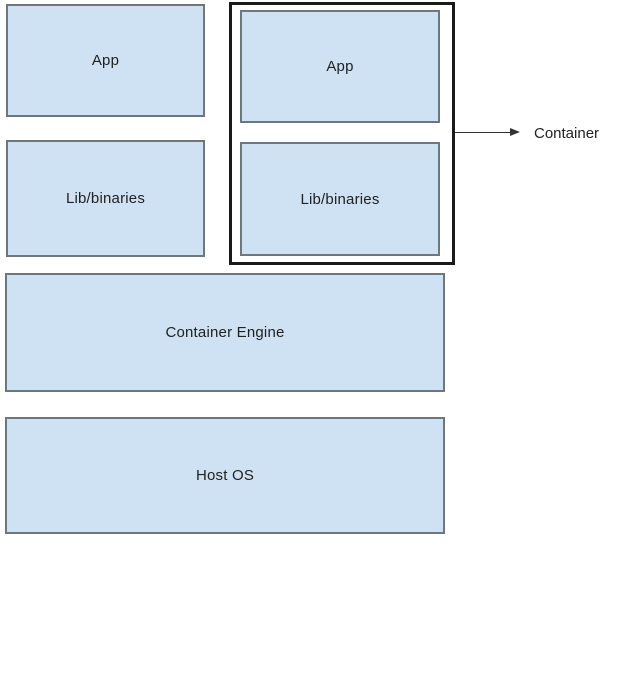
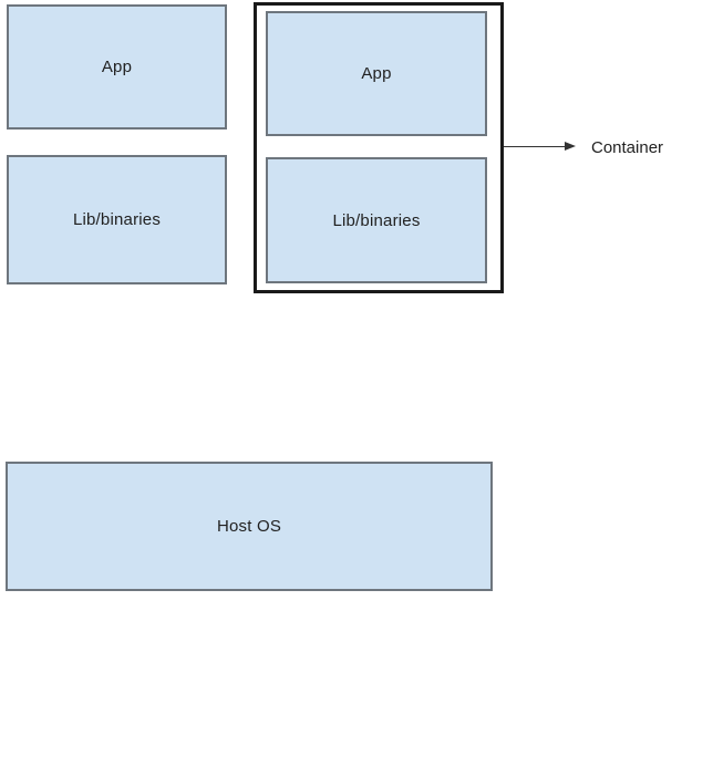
  App
  Lib/binaries
  App
  Lib/binaries
  Container
- Container Engine
  Host OS
